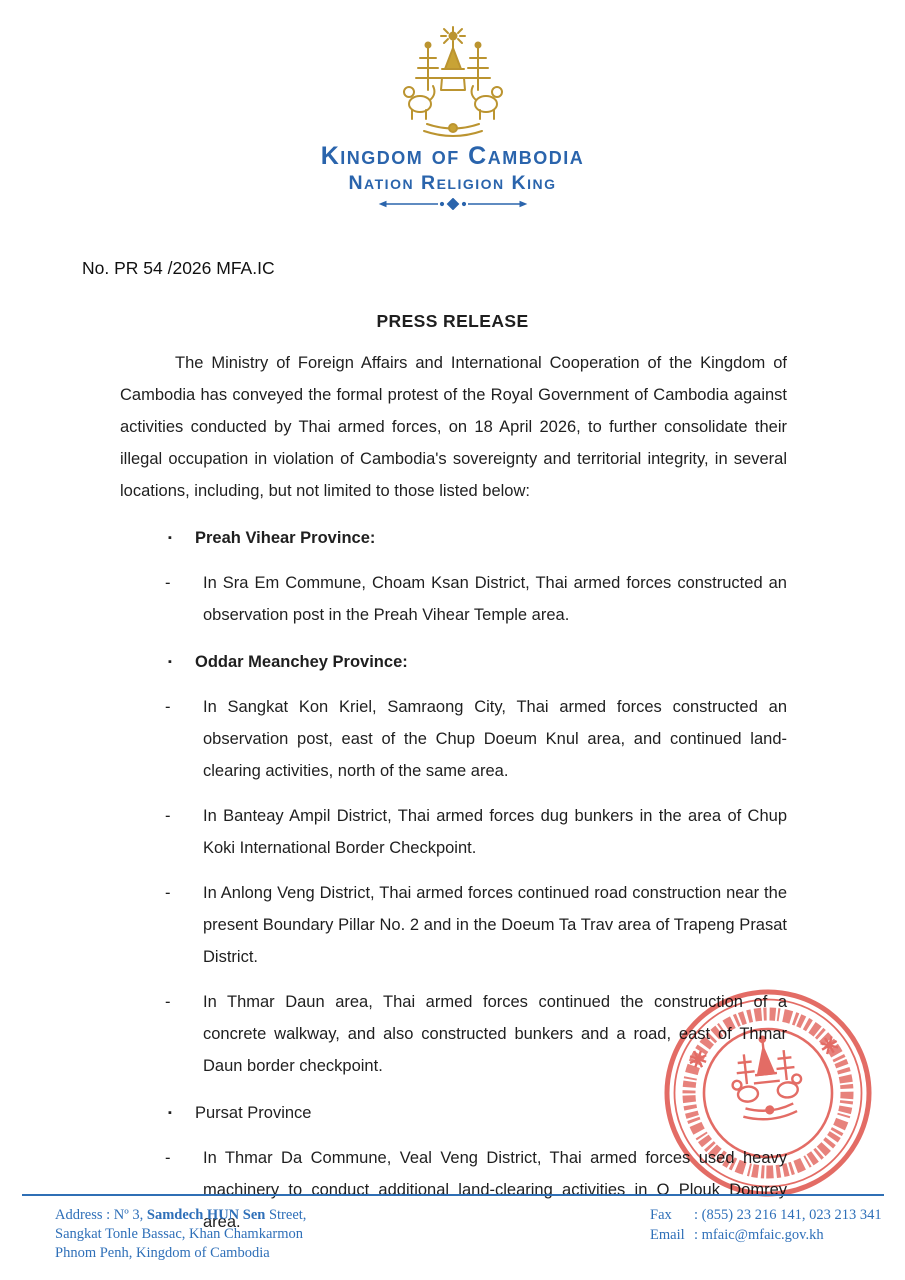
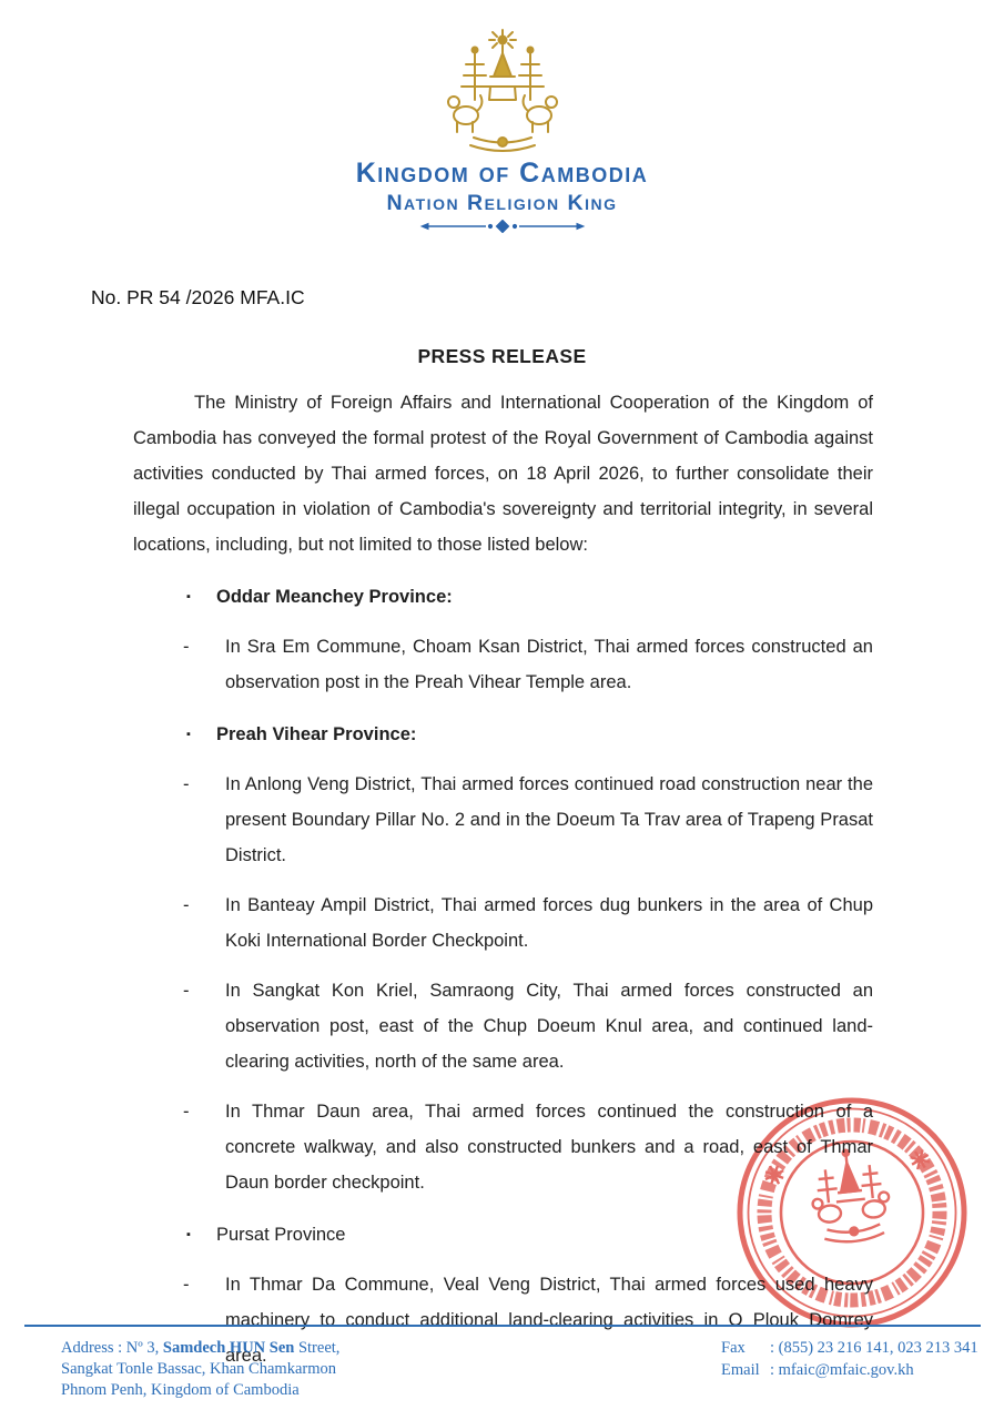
  Kingdom of Cambodia
  Nation Religion King
  No. PR 54 /2026 MFA.IC
  PRESS RELEASE
  The Ministry of Foreign Affairs and International Cooperation of the Kingdom of Cambodia has conveyed the formal protest of the Royal Government of Cambodia against activities conducted by Thai armed forces, on 18 April 2026, to further consolidate their illegal occupation in violation of Cambodia's sovereignty and territorial integrity, in several locations, including, but not limited to those listed below:
  ▪
- Preah Vihear Province:
+ Oddar Meanchey Province:
  -
  In Sra Em Commune, Choam Ksan District, Thai armed forces constructed an observation post in the Preah Vihear Temple area.
  ▪
- Oddar Meanchey Province:
+ Preah Vihear Province:
  -
- In Sangkat Kon Kriel, Samraong City, Thai armed forces constructed an observation post, east of the Chup Doeum Knul area, and continued land-clearing activities, north of the same area.
+ In Anlong Veng District, Thai armed forces continued road construction near the present Boundary Pillar No. 2 and in the Doeum Ta Trav area of Trapeng Prasat District.
  -
  In Banteay Ampil District, Thai armed forces dug bunkers in the area of Chup Koki International Border Checkpoint.
  -
- In Anlong Veng District, Thai armed forces continued road construction near the present Boundary Pillar No. 2 and in the Doeum Ta Trav area of Trapeng Prasat District.
+ In Sangkat Kon Kriel, Samraong City, Thai armed forces constructed an observation post, east of the Chup Doeum Knul area, and continued land-clearing activities, north of the same area.
  -
  In Thmar Daun area, Thai armed forces continued the construction of a concrete walkway, and also constructed bunkers and a road, east of Thmar Daun border checkpoint.
  ▪
  Pursat Province
  -
  In Thmar Da Commune, Veal Veng District, Thai armed forces used heavy machinery to conduct additional land-clearing activities in O Plouk Domrey area.
  Address : Nº 3, Samdech HUN Sen Street,
  Sangkat Tonle Bassac, Khan Chamkarmon
  Phnom Penh, Kingdom of Cambodia
  Fax
  : (855) 23 216 141, 023 213 341
  Email
  : mfaic@mfaic.gov.kh
